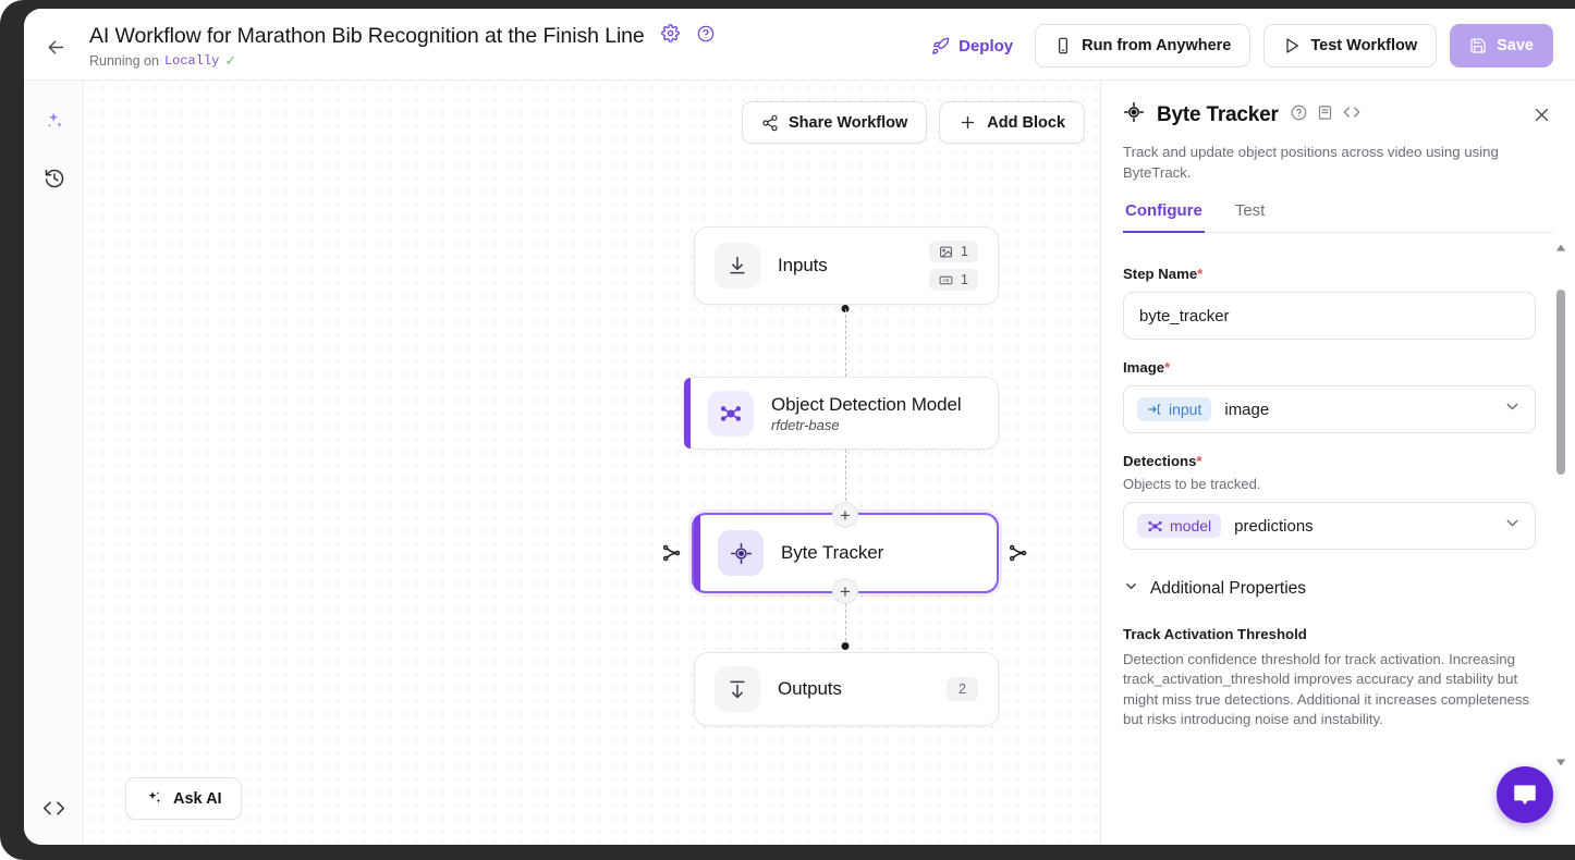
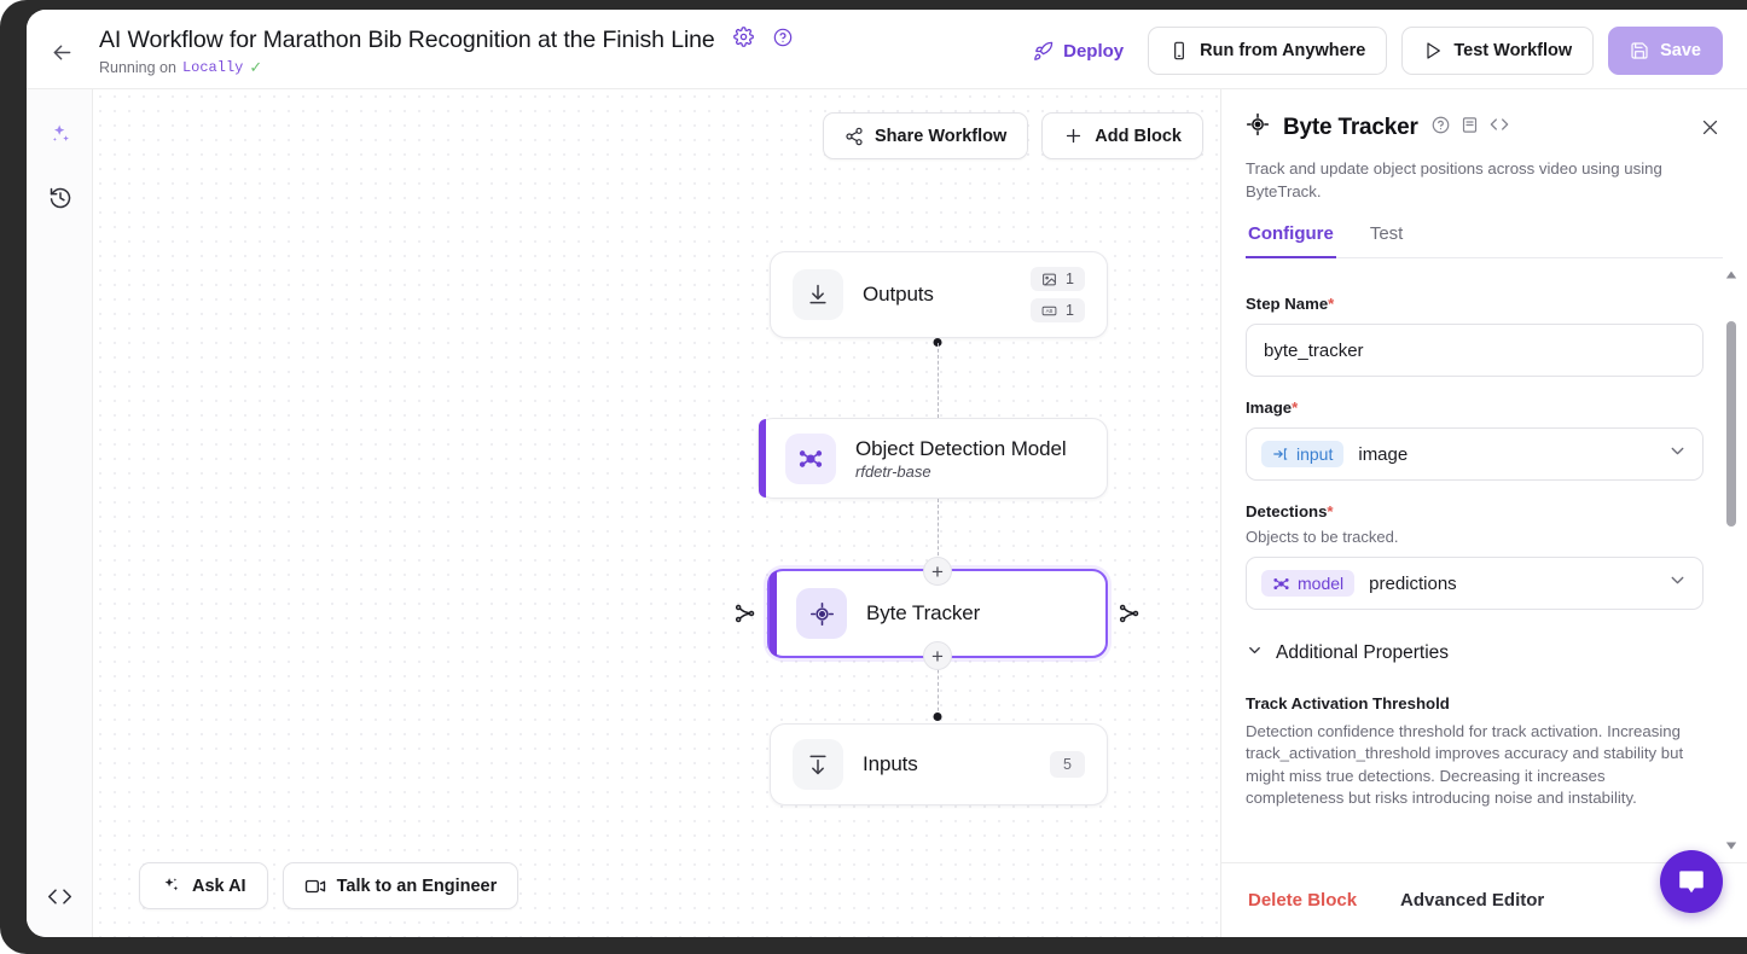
  AI Workflow for Marathon Bib Recognition at the Finish Line
  Running on
  Locally
  ✓
  Deploy
  Run from Anywhere
  Test Workflow
  Save
  Share Workflow
  Add Block
- Inputs
+ Outputs
  1
  1
  Object Detection Model
  rfdetr-base
  Byte Tracker
  +
  +
- Outputs
+ Inputs
- 2
+ 5
  Ask AI
+ Talk to an Engineer
  Byte Tracker
  Track and update object positions across video using using ByteTrack.
  Configure
  Test
  Step Name*
  byte_tracker
  Image*
  input
  image
  Detections*
  Objects to be tracked.
  model
  predictions
  Additional Properties
  Track Activation Threshold
- Detection confidence threshold for track activation. Increasing track_activation_threshold improves accuracy and stability but might miss true detections. Additional it increases completeness but risks introducing noise and instability.
+ Detection confidence threshold for track activation. Increasing track_activation_threshold improves accuracy and stability but might miss true detections. Decreasing it increases completeness but risks introducing noise and instability.
+ Delete Block
+ Advanced Editor
